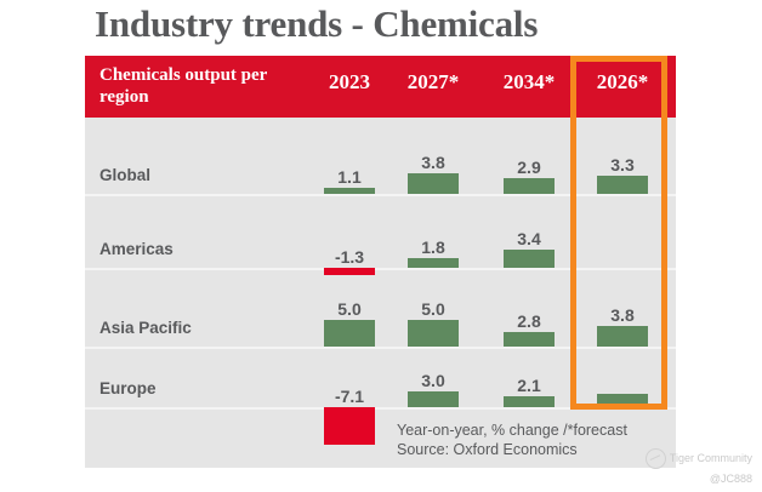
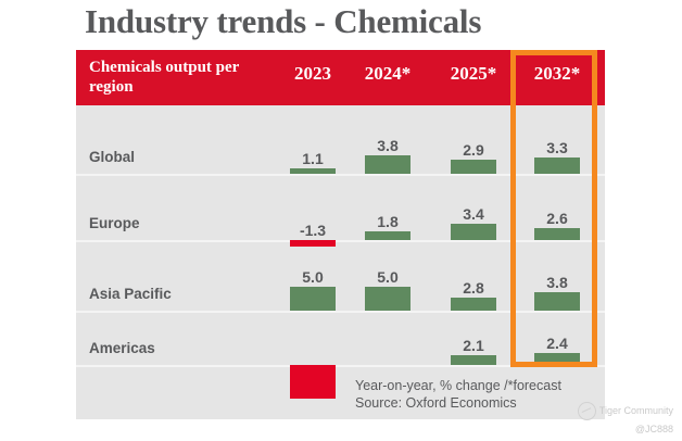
  Industry trends - Chemicals
  Chemicals output per region
  2023
- 2027*
+ 2024*
- 2034*
+ 2025*
- 2026*
+ 2032*
  Global
  1.1
  3.8
  2.9
  3.3
- Americas
+ Europe
  -1.3
  1.8
  3.4
+ 2.6
  Asia Pacific
  5.0
  5.0
  2.8
  3.8
- Europe
+ Americas
- -7.1
- 3.0
  2.1
+ 2.4
  Year-on-year, % change /*forecast
  Source: Oxford Economics
  Tiger Community
  @JC888
